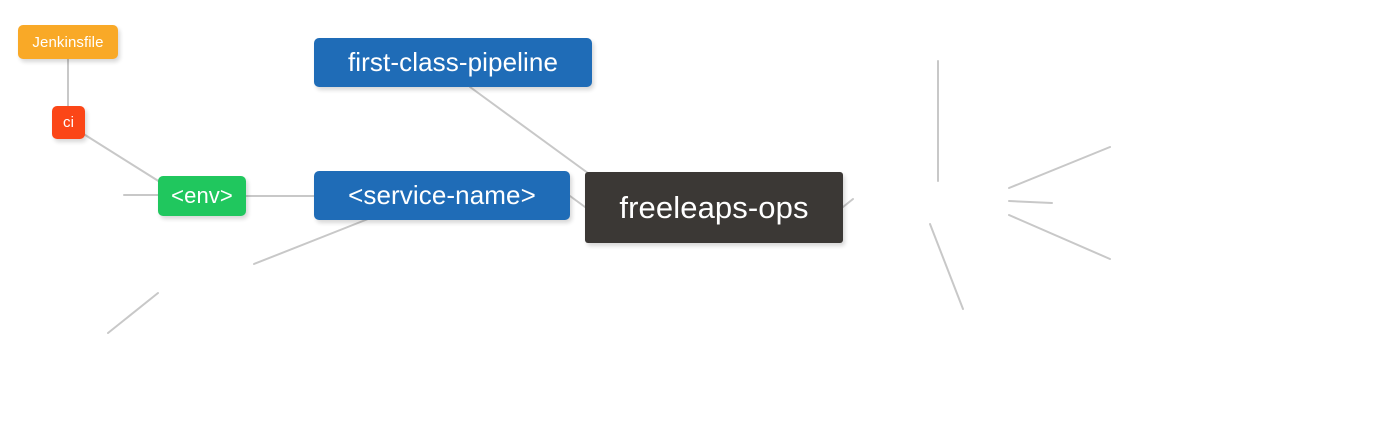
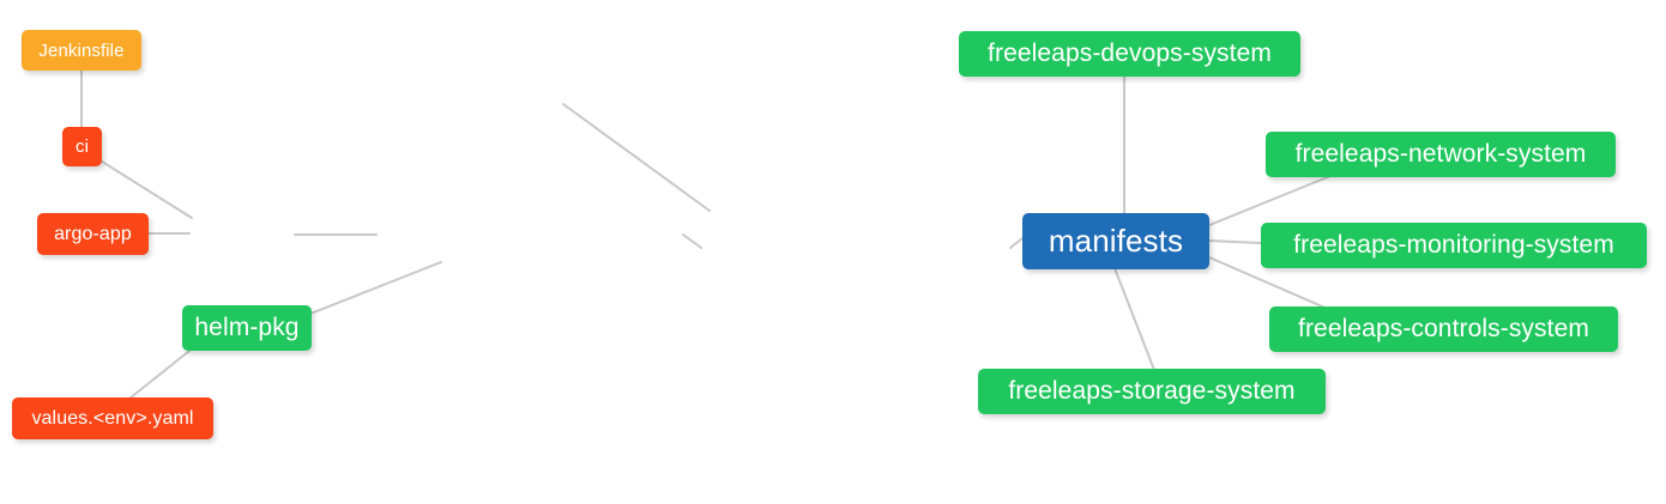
- freeleaps-ops
- <service-name>
- first-class-pipeline
- <env>
  ci
  Jenkinsfile
+ argo-app
+ helm-pkg
+ values.<env>.yaml
+ manifests
+ freeleaps-devops-system
+ freeleaps-network-system
+ freeleaps-monitoring-system
+ freeleaps-controls-system
+ freeleaps-storage-system
